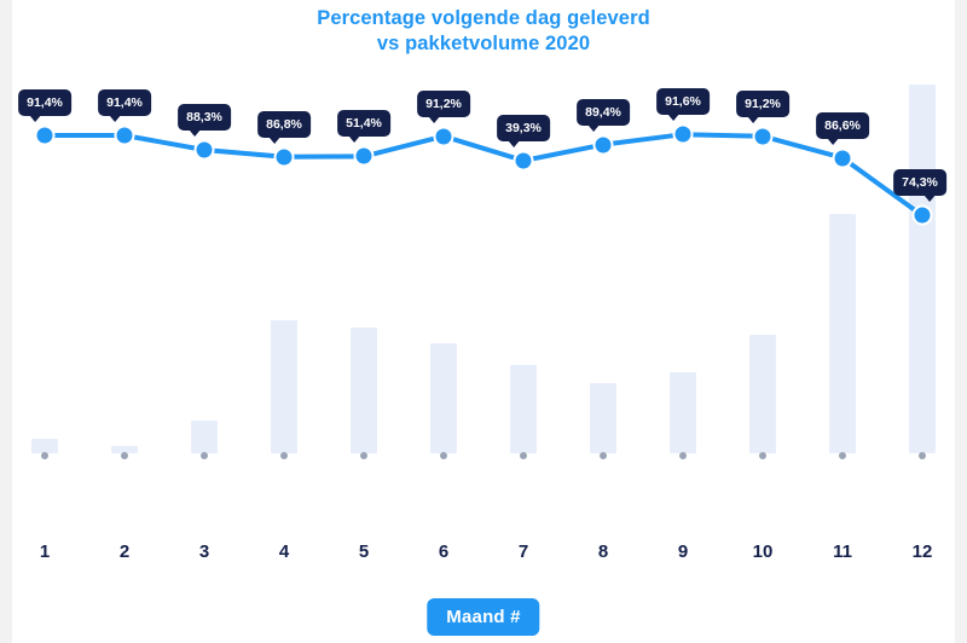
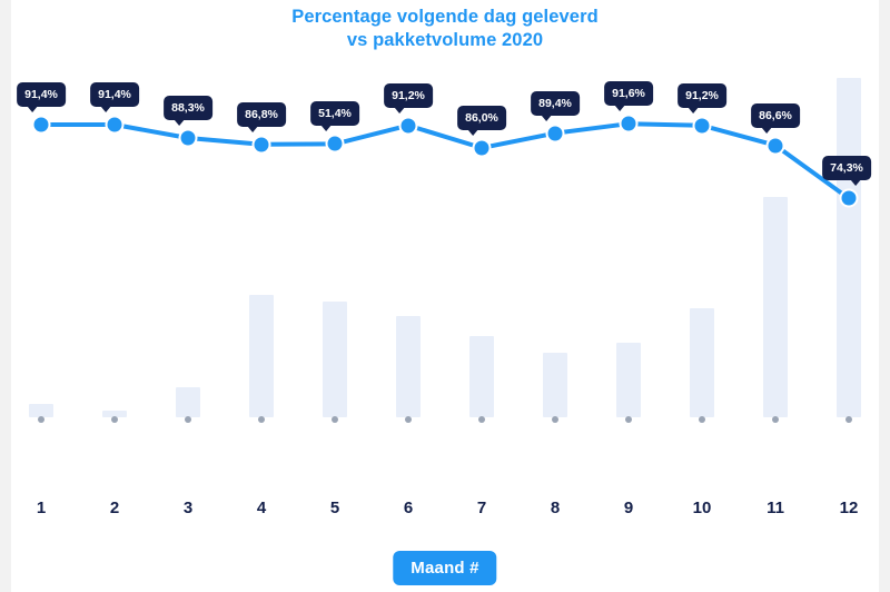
  Percentage volgende dag geleverd
  vs pakketvolume 2020
  91,4%
  91,4%
  88,3%
  86,8%
  51,4%
  91,2%
- 39,3%
+ 86,0%
  89,4%
  91,6%
  91,2%
  86,6%
  74,3%
  1
  2
  3
  4
  5
  6
  7
  8
  9
  10
  11
  12
  Maand #
